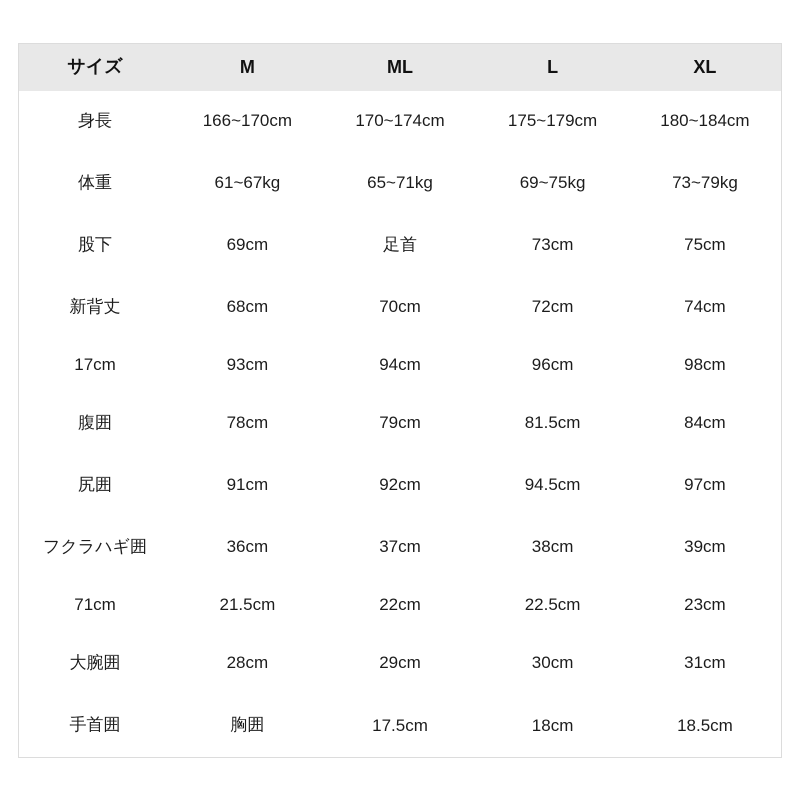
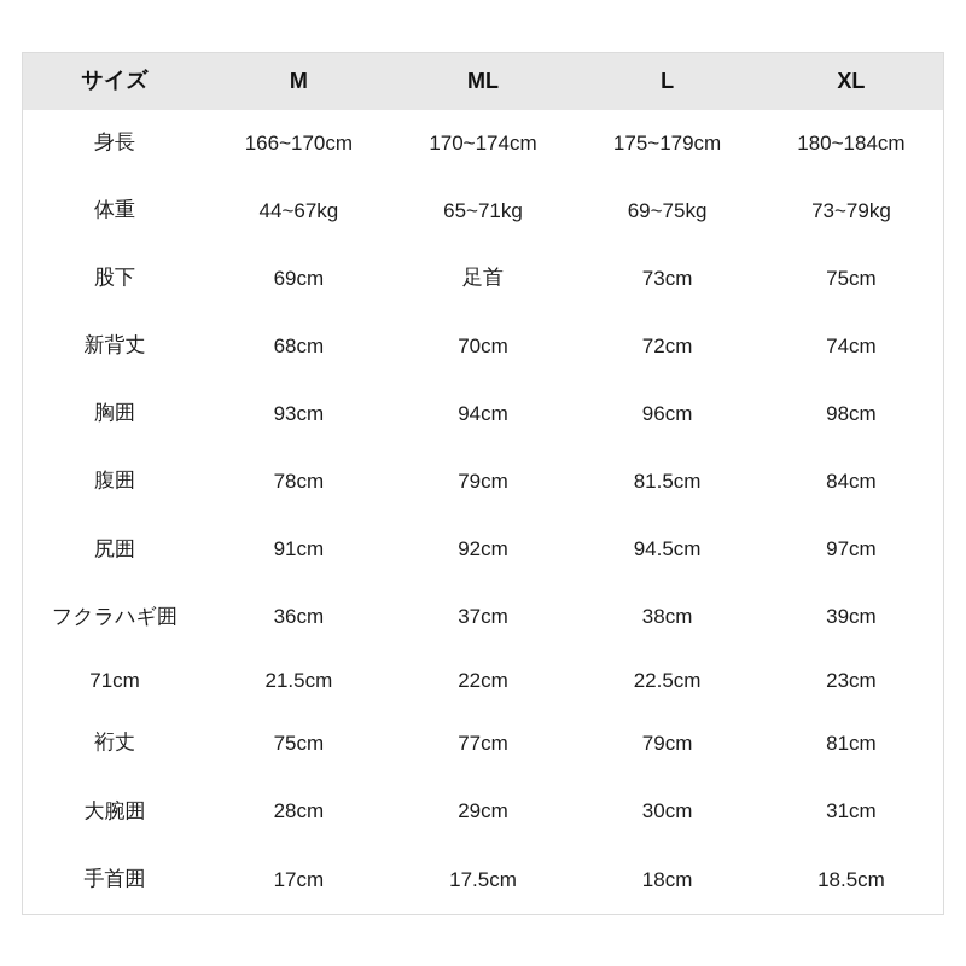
  サイズ	M	ML	L	XL
  身長	166~170cm	170~174cm	175~179cm	180~184cm
- 体重	61~67kg	65~71kg	69~75kg	73~79kg
+ 体重	44~67kg	65~71kg	69~75kg	73~79kg
  股下	69cm	足首	73cm	75cm
  新背丈	68cm	70cm	72cm	74cm
- 17cm	93cm	94cm	96cm	98cm
+ 胸囲	93cm	94cm	96cm	98cm
  腹囲	78cm	79cm	81.5cm	84cm
  尻囲	91cm	92cm	94.5cm	97cm
  フクラハギ囲	36cm	37cm	38cm	39cm
  71cm	21.5cm	22cm	22.5cm	23cm
+ 裄丈	75cm	77cm	79cm	81cm
  大腕囲	28cm	29cm	30cm	31cm
- 手首囲	胸囲	17.5cm	18cm	18.5cm
+ 手首囲	17cm	17.5cm	18cm	18.5cm
